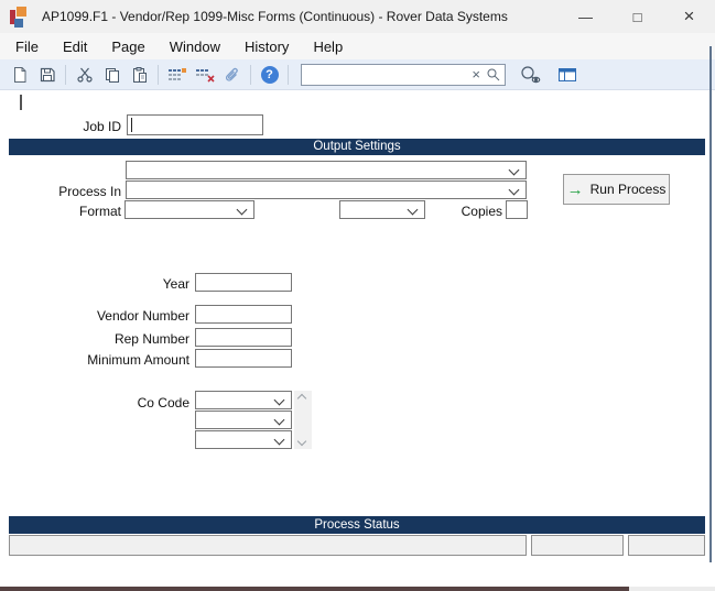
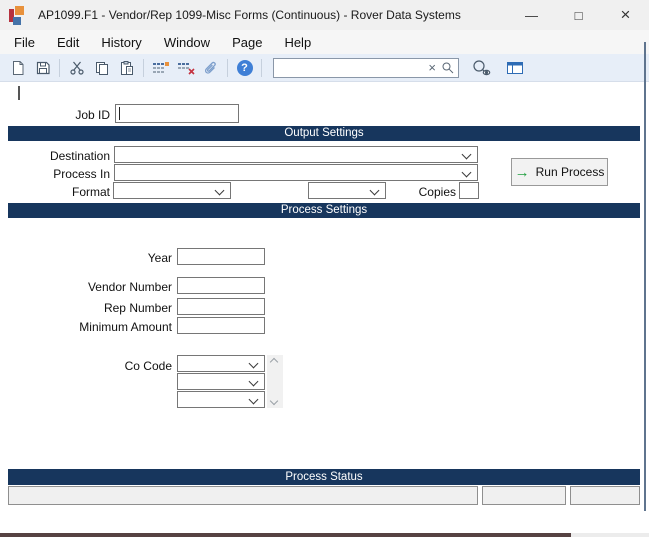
  AP1099.F1 - Vendor/Rep 1099-Misc Forms (Continuous) - Rover Data Systems
  —
  □
  ×
  File
  Edit
- Page
+ History
  Window
- History
+ Page
  Help
  ?
  ×
  Job ID
  Output Settings
+ Destination
  Process In
  Format
  Copies
  →
  Run Process
+ Process Settings
  Year
  Vendor Number
  Rep Number
  Minimum Amount
  Co Code
  Process Status
